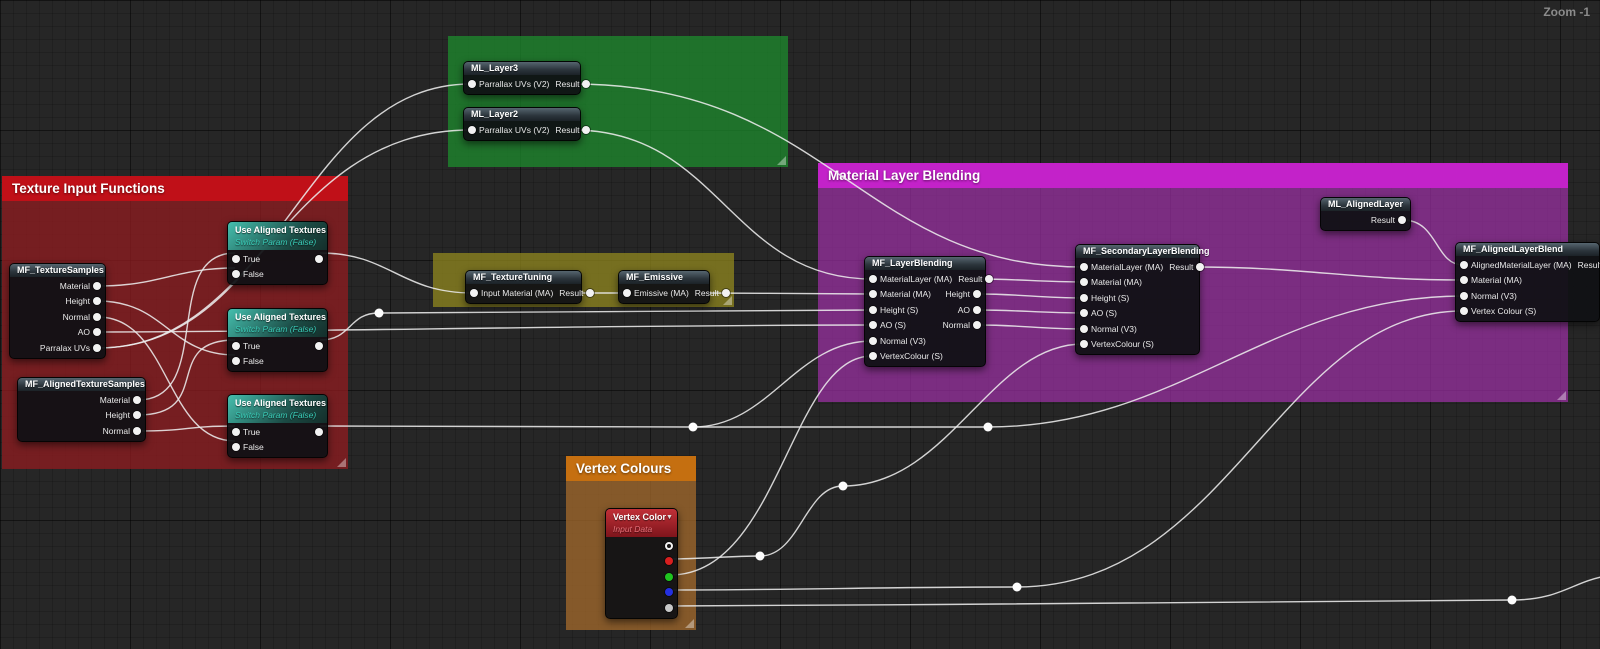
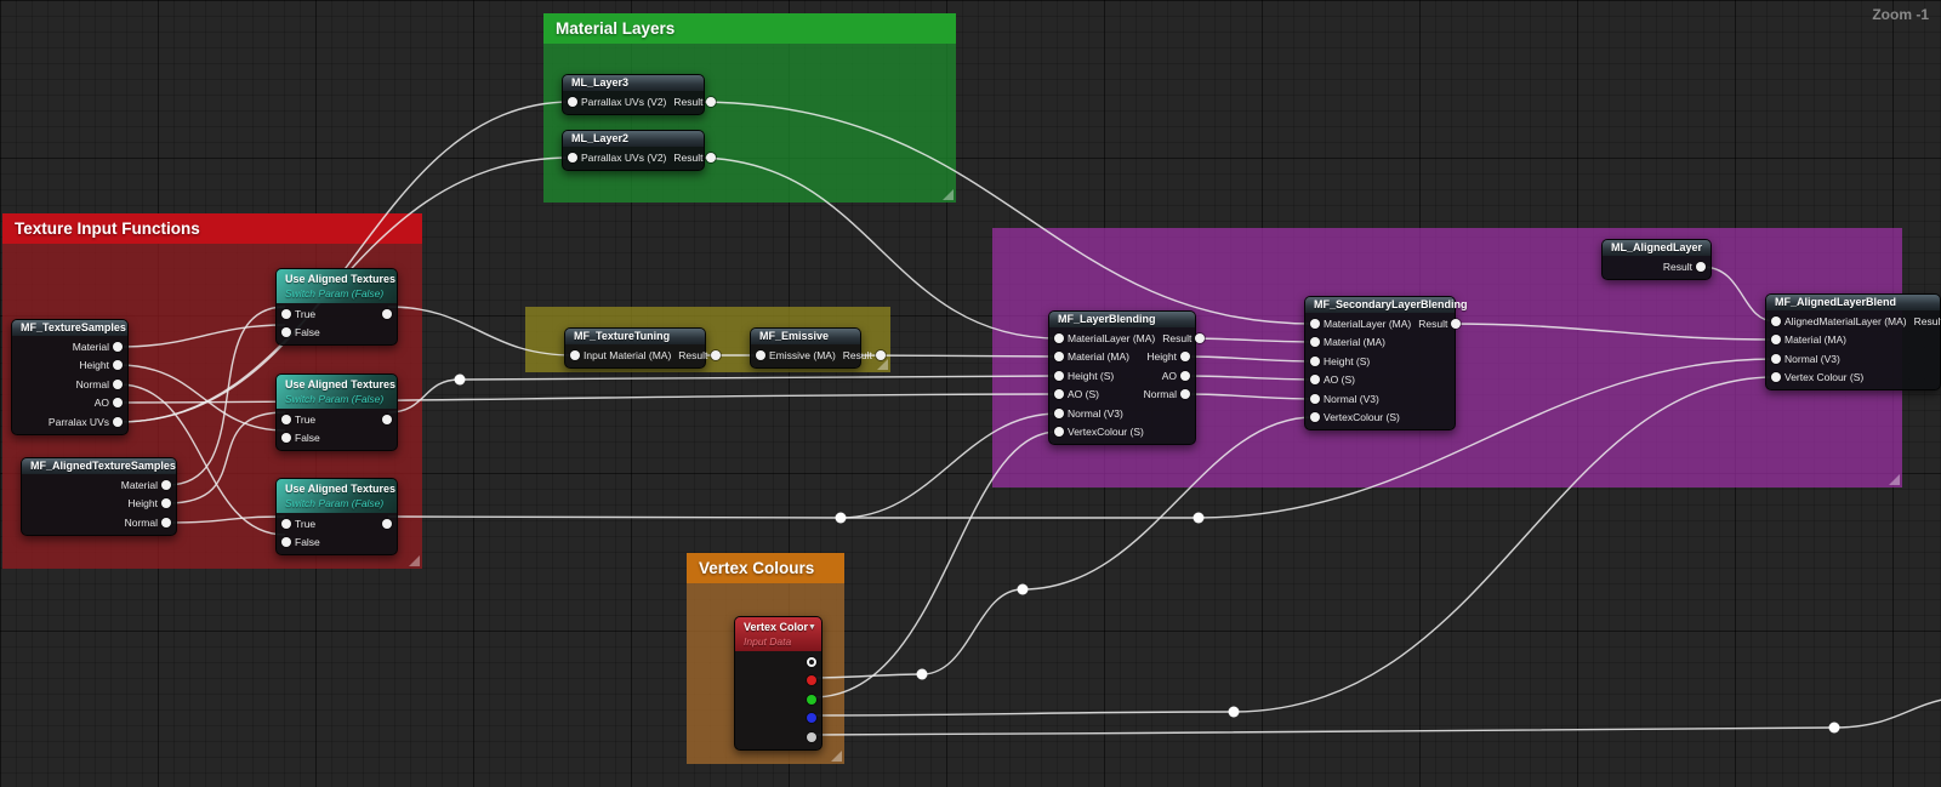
+ Material Layers
  Texture Input Functions
- Material Layer Blending
  Vertex Colours
  ML_Layer3
  Parrallax UVs (V2)
  Result
  ML_Layer2
  Parrallax UVs (V2)
  Result
  MF_TextureSamples
  Material
  Height
  Normal
  AO
  Parralax UVs
  MF_AlignedTextureSamples
  Material
  Height
  Normal
  Use Aligned Textures
  Switch Param (False)
  True
  False
  Use Aligned Textures
  Switch Param (False)
  True
  False
  Use Aligned Textures
  Switch Param (False)
  True
  False
  MF_TextureTuning
  Input Material (MA)
  Result
  MF_Emissive
  Emissive (MA)
  Result
  MF_LayerBlending
  MaterialLayer (MA)
  Result
  Material (MA)
  Height
  Height (S)
  AO
  AO (S)
  Normal
  Normal (V3)
  VertexColour (S)
  MF_SecondaryLayerBlending
  MaterialLayer (MA)
  Result
  Material (MA)
  Height (S)
  AO (S)
  Normal (V3)
  VertexColour (S)
  ML_AlignedLayer
  Result
  MF_AlignedLayerBlend
  AlignedMaterialLayer (MA)
  Resul
  Material (MA)
  Normal (V3)
  Vertex Colour (S)
  Vertex Color
  Input Data
  Zoom -1
